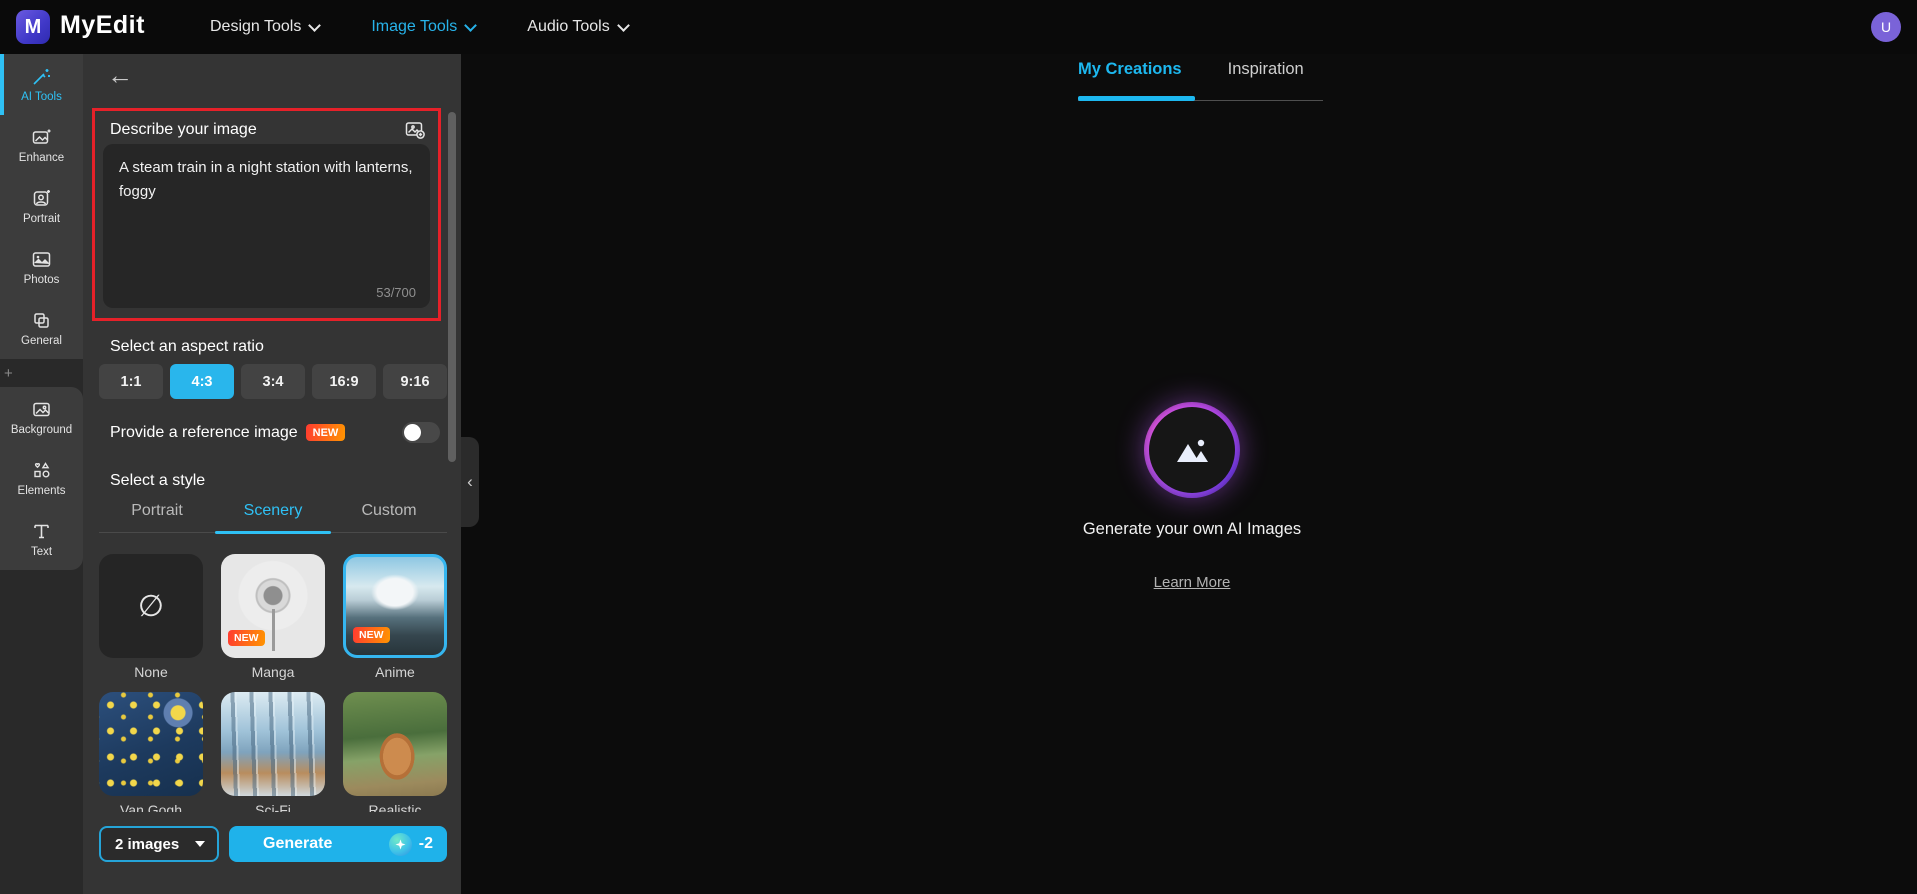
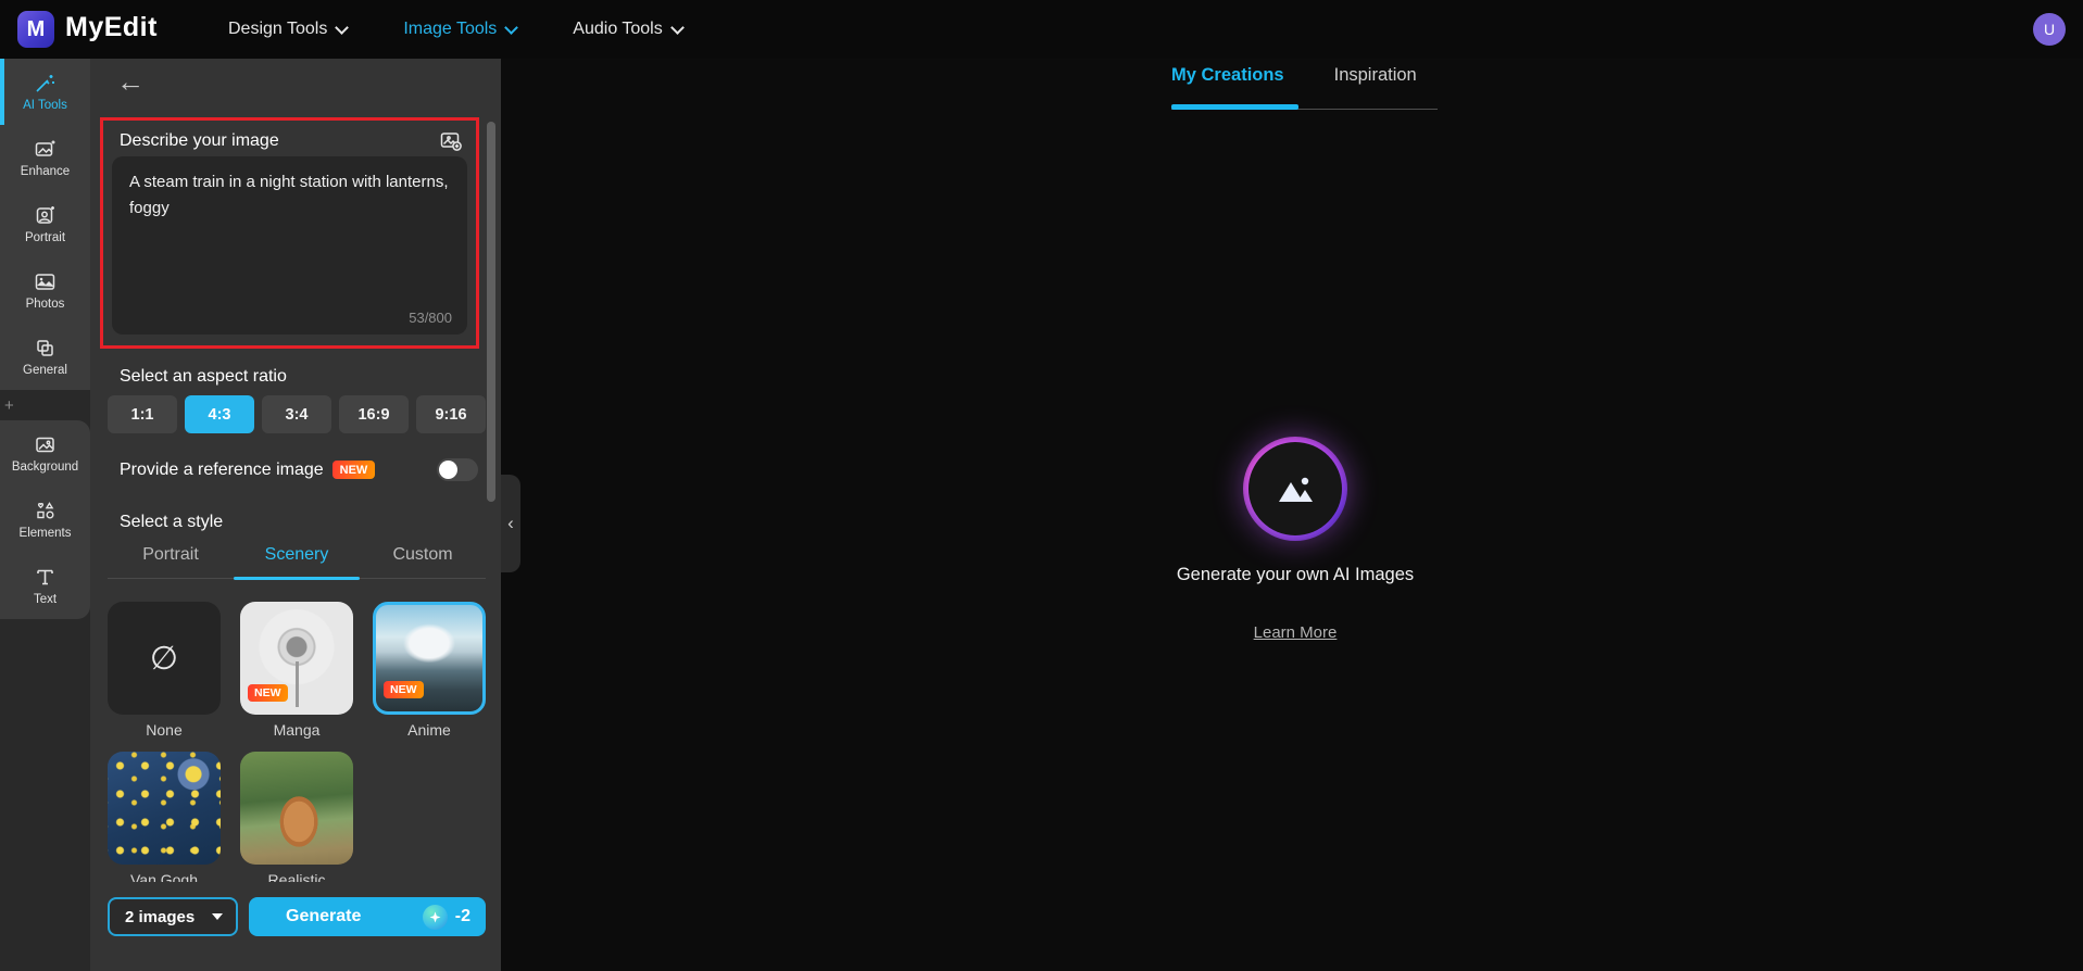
  M
  MyEdit
  Design Tools
  Image Tools
  Audio Tools
  U
  AI Tools
  Enhance
  Portrait
  Photos
  General
  +
  Background
  Elements
  Text
  ←
  Describe your image
- 53/700
+ 53/800
  Select an aspect ratio
  1:1
  4:3
  3:4
  16:9
  9:16
  Provide a reference image
  NEW
  Select a style
  Portrait
  Scenery
  Custom
  ∅
  None
  NEW
  Manga
  NEW
  Anime
  Van Gogh
- Sci-Fi
  Realistic
  2 images
  Generate
  -2
  ‹
  My Creations
  Inspiration
  Generate your own AI Images
  Learn More
